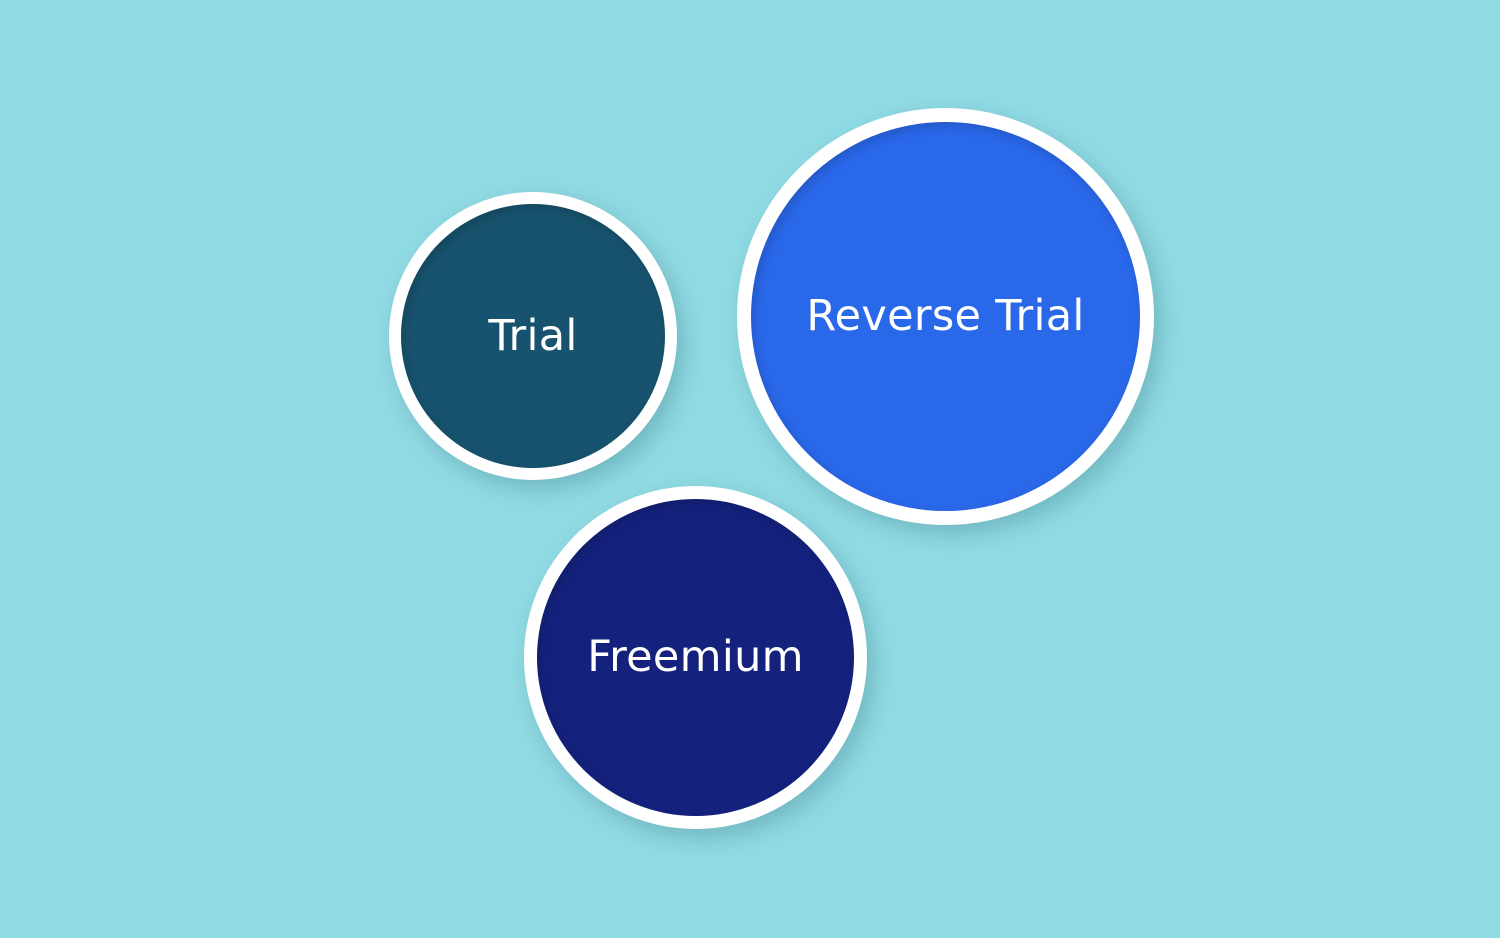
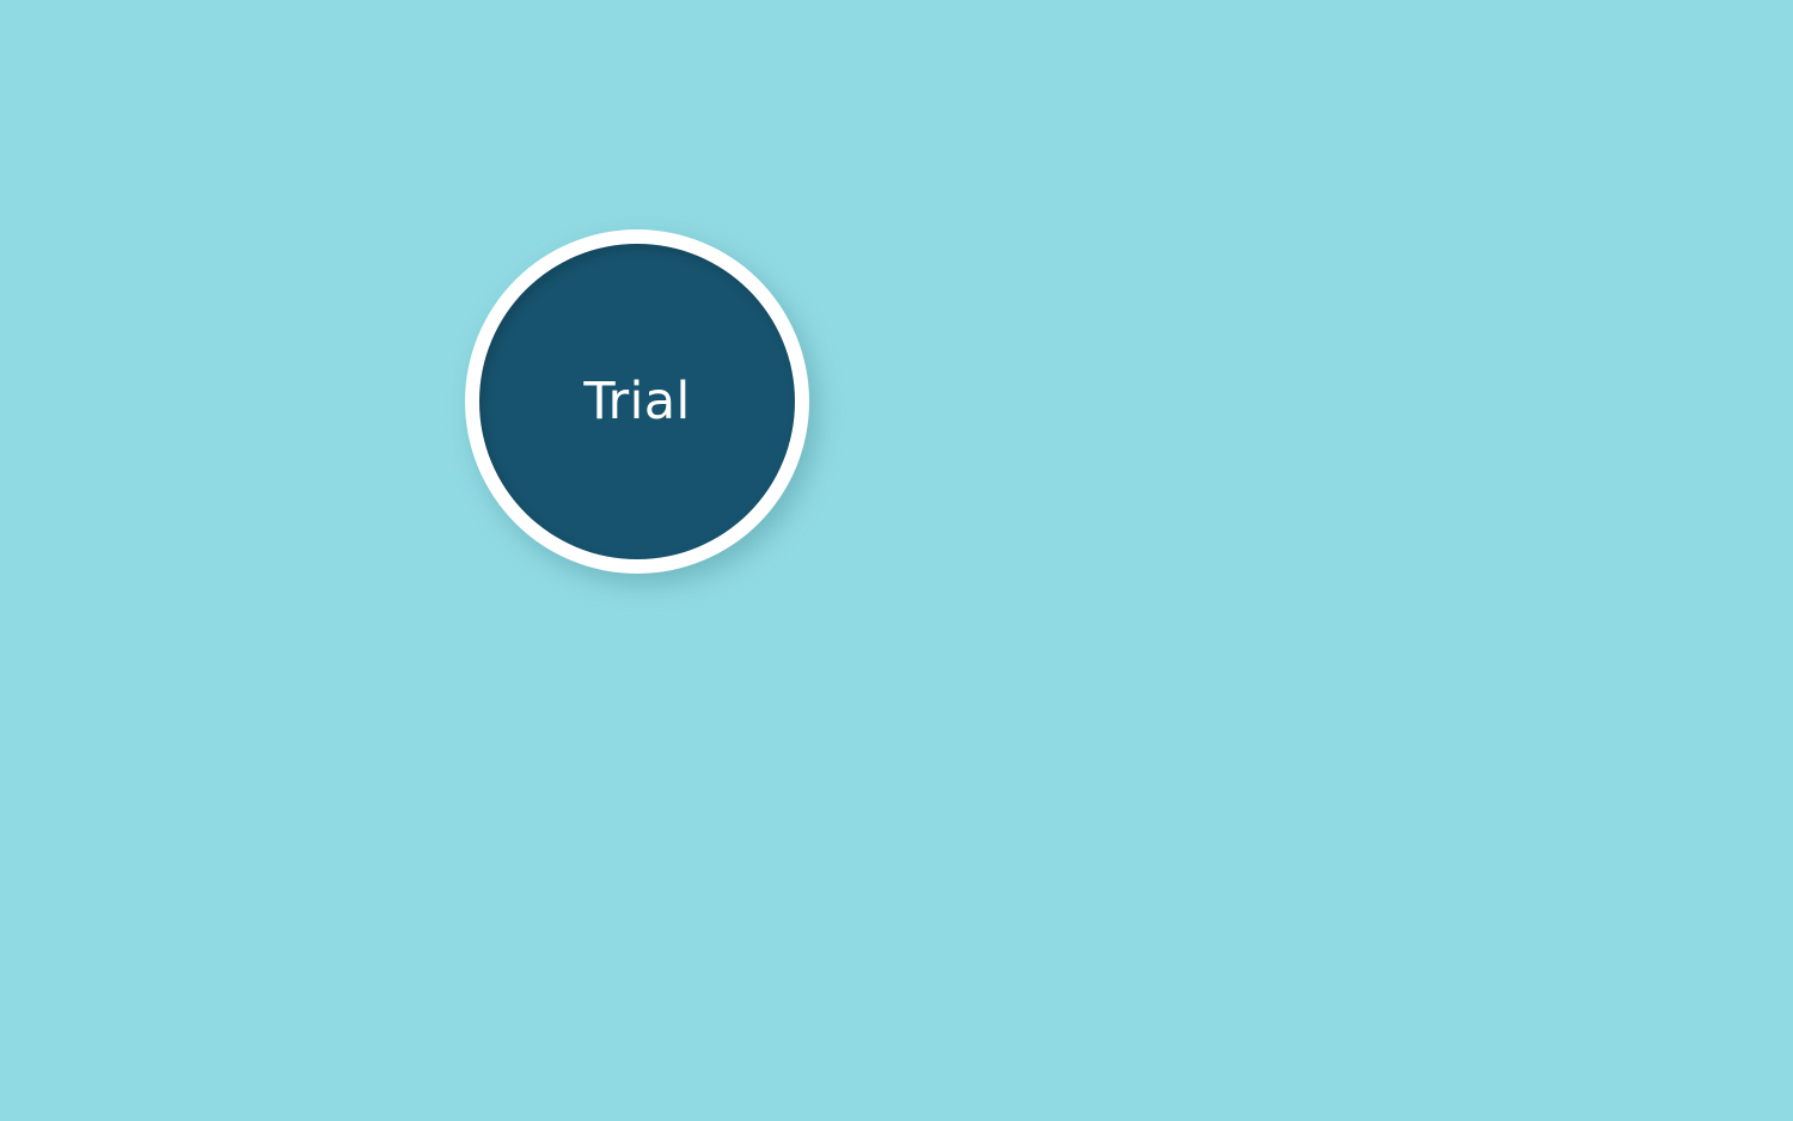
  Trial
- Reverse Trial
- Freemium
